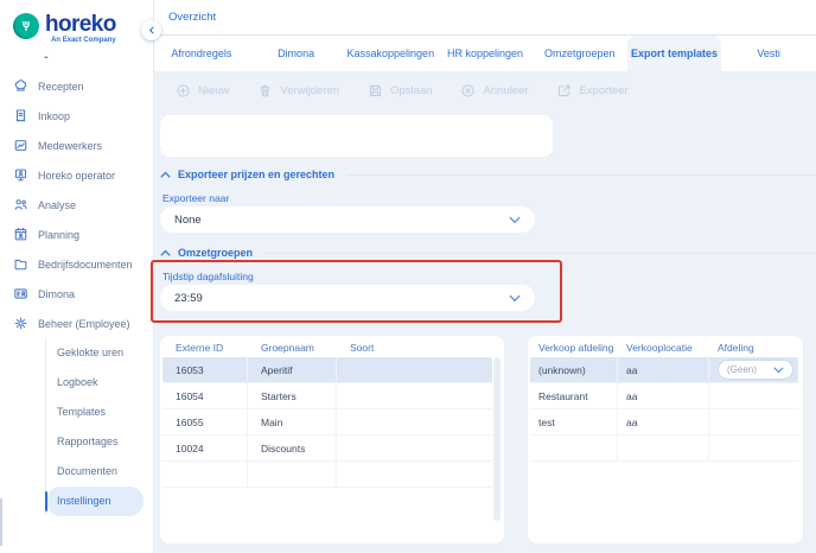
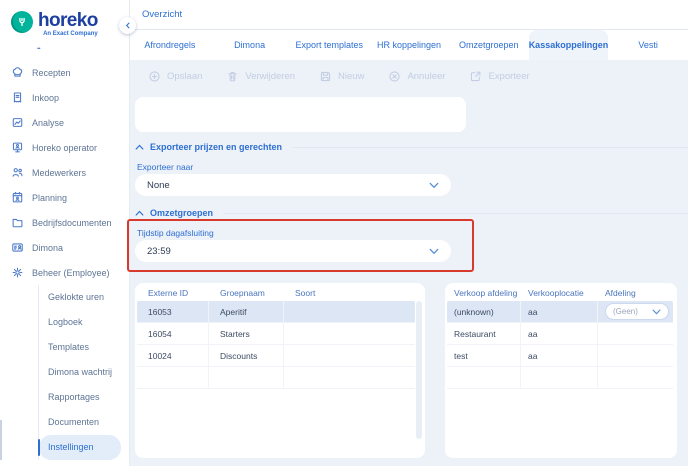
  horeko
  -
  Recepten
  Inkoop
- Medewerkers
+ Analyse
  Horeko operator
- Analyse
+ Medewerkers
  Planning
  Bedrijfsdocumenten
  Dimona
  Beheer (Employee)
  Geklokte uren
  Logboek
  Templates
+ Dimona wachtrij
  Rapportages
  Documenten
  Instellingen
  Overzicht
  Afrondregels
  Dimona
- Kassakoppelingen
+ Export templates
  HR koppelingen
  Omzetgroepen
- Export templates
+ Kassakoppelingen
  Vesti
- Nieuw
+ Opslaan
  Verwijderen
- Opslaan
+ Nieuw
  Annuleer
  Exporteer
  Exporteer prijzen en gerechten
  Exporteer naar
  None
  Omzetgroepen
  Tijdstip dagafsluiting
  23:59
  Externe ID
  Groepnaam
  Soort
  16053
  Aperitif
  16054
  Starters
- 16055
- Main
  10024
  Discounts
  Verkoop afdeling
  Verkooplocatie
  Afdeling
  (unknown)
  aa
  (Geen)
  Restaurant
  aa
  test
  aa
